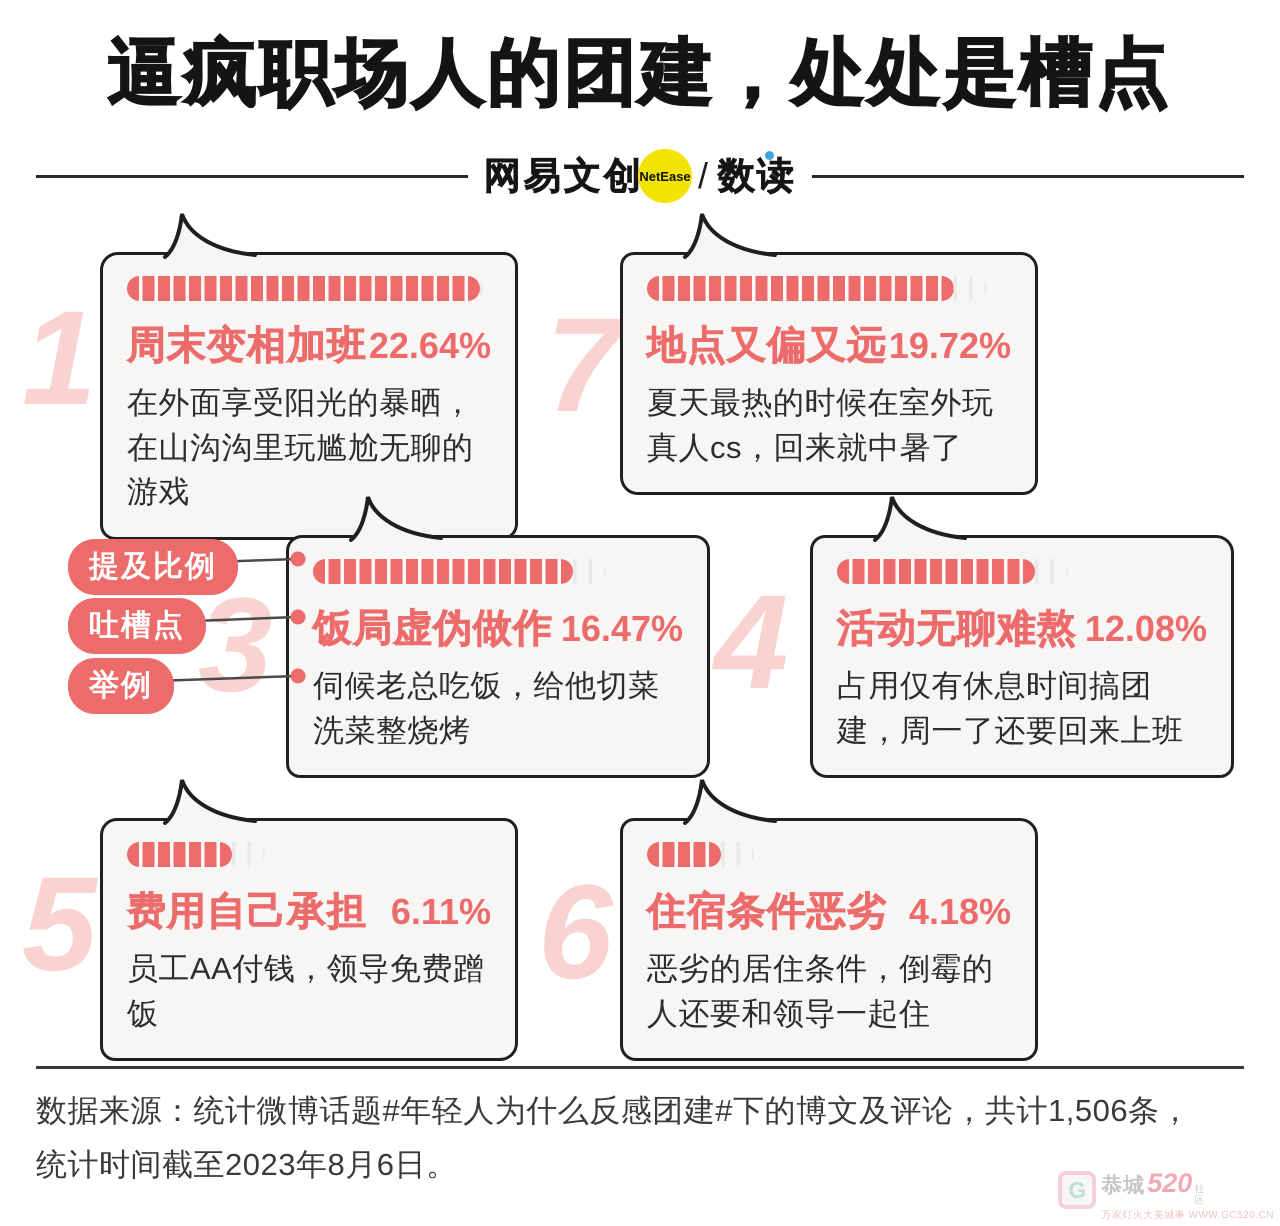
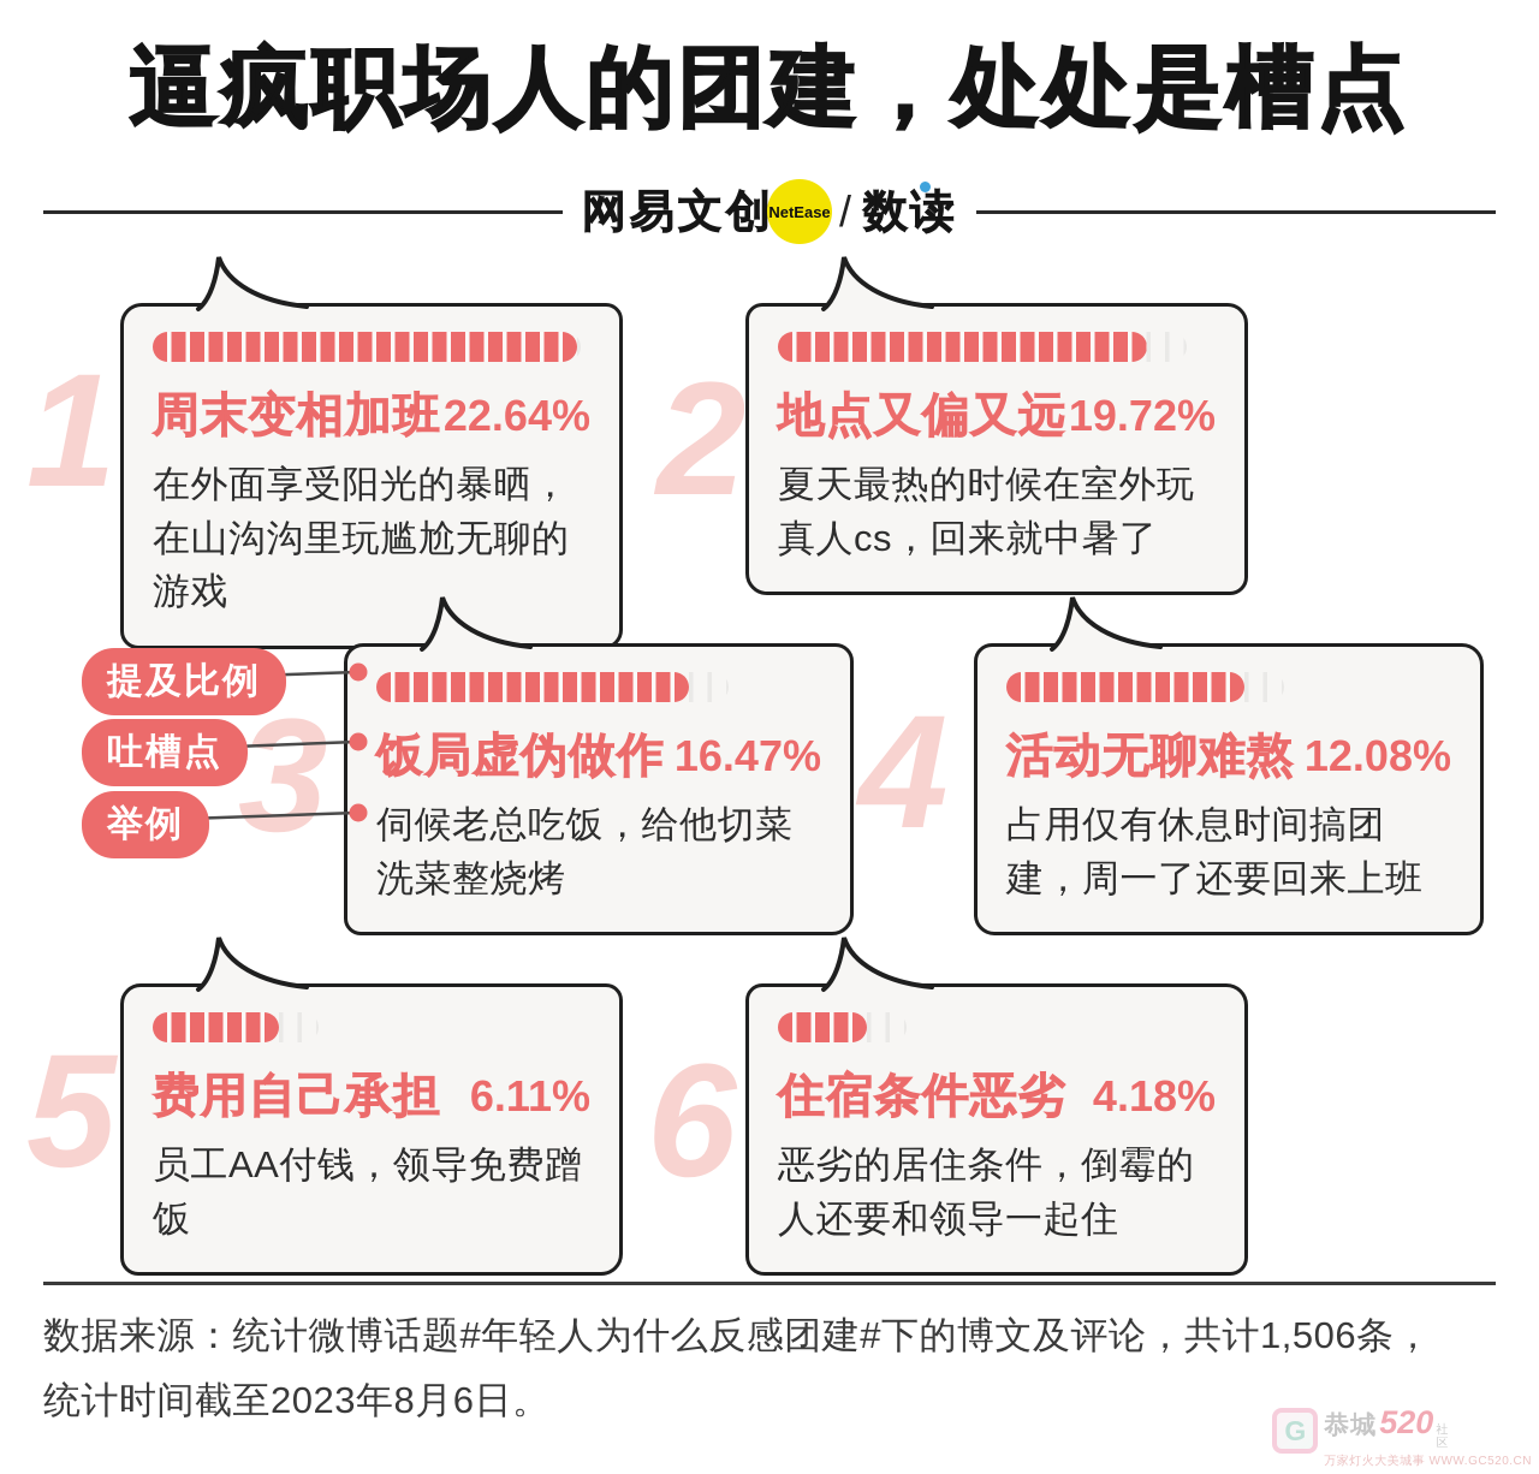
  逼疯职场人的团建，处处是槽点
  网易文创
  NetEase
  /
  数读
  1
- 7
+ 2
  3
  4
  5
  6
  提及比例
  吐槽点
  举例
  周末变相加班
  22.64%
  在外面享受阳光的暴晒，在山沟沟里玩尴尬无聊的游戏
  地点又偏又远
  19.72%
  夏天最热的时候在室外玩真人cs，回来就中暑了
  饭局虚伪做作
  16.47%
  伺候老总吃饭，给他切菜洗菜整烧烤
  活动无聊难熬
  12.08%
  占用仅有休息时间搞团建，周一了还要回来上班
  费用自己承担
  6.11%
  员工AA付钱，领导免费蹭饭
  住宿条件恶劣
  4.18%
  恶劣的居住条件，倒霉的人还要和领导一起住
  数据来源：统计微博话题#年轻人为什么反感团建#下的博文及评论，共计1,506条，
  统计时间截至2023年8月6日。
  G
  恭城
  520
  社区
  万家灯火大美城事 WWW.GC520.CN
